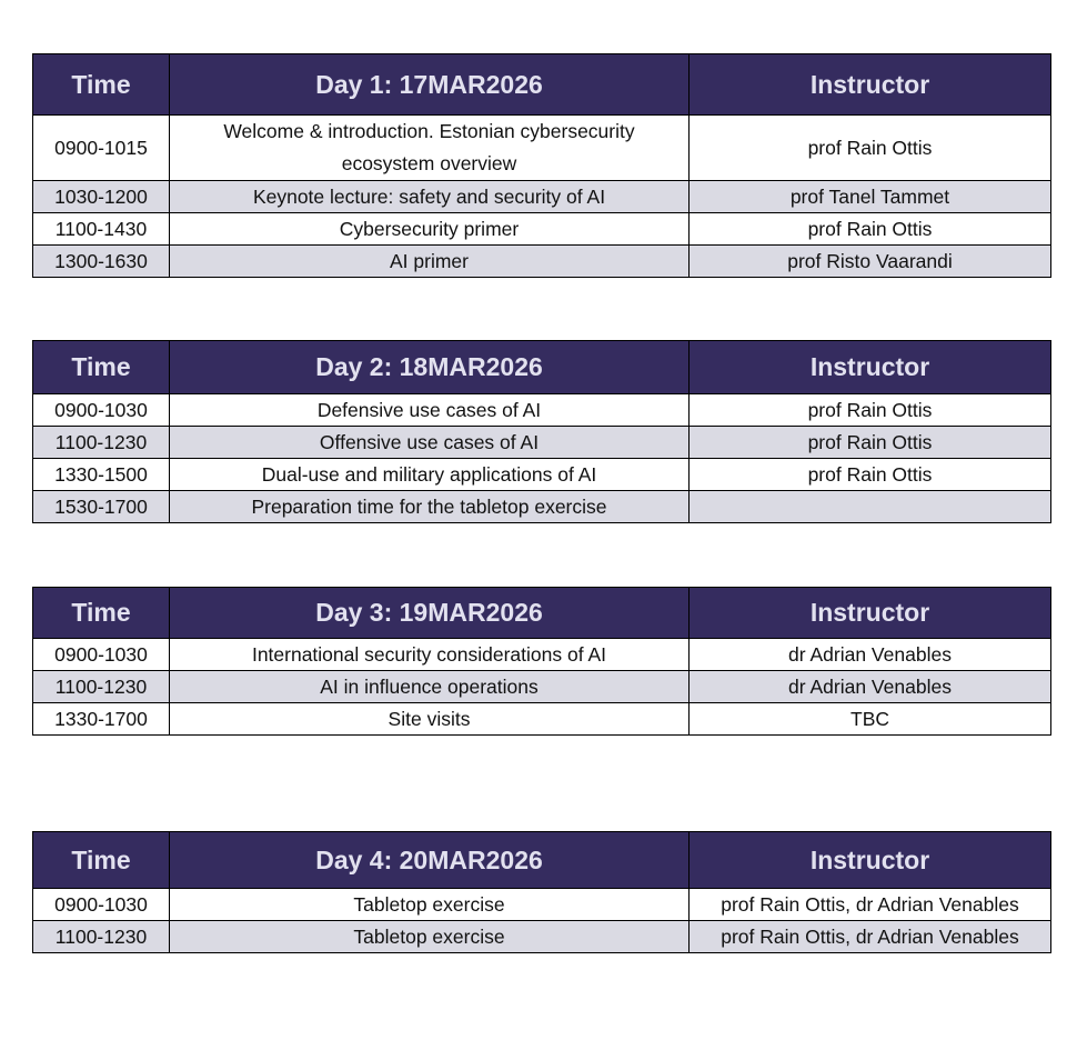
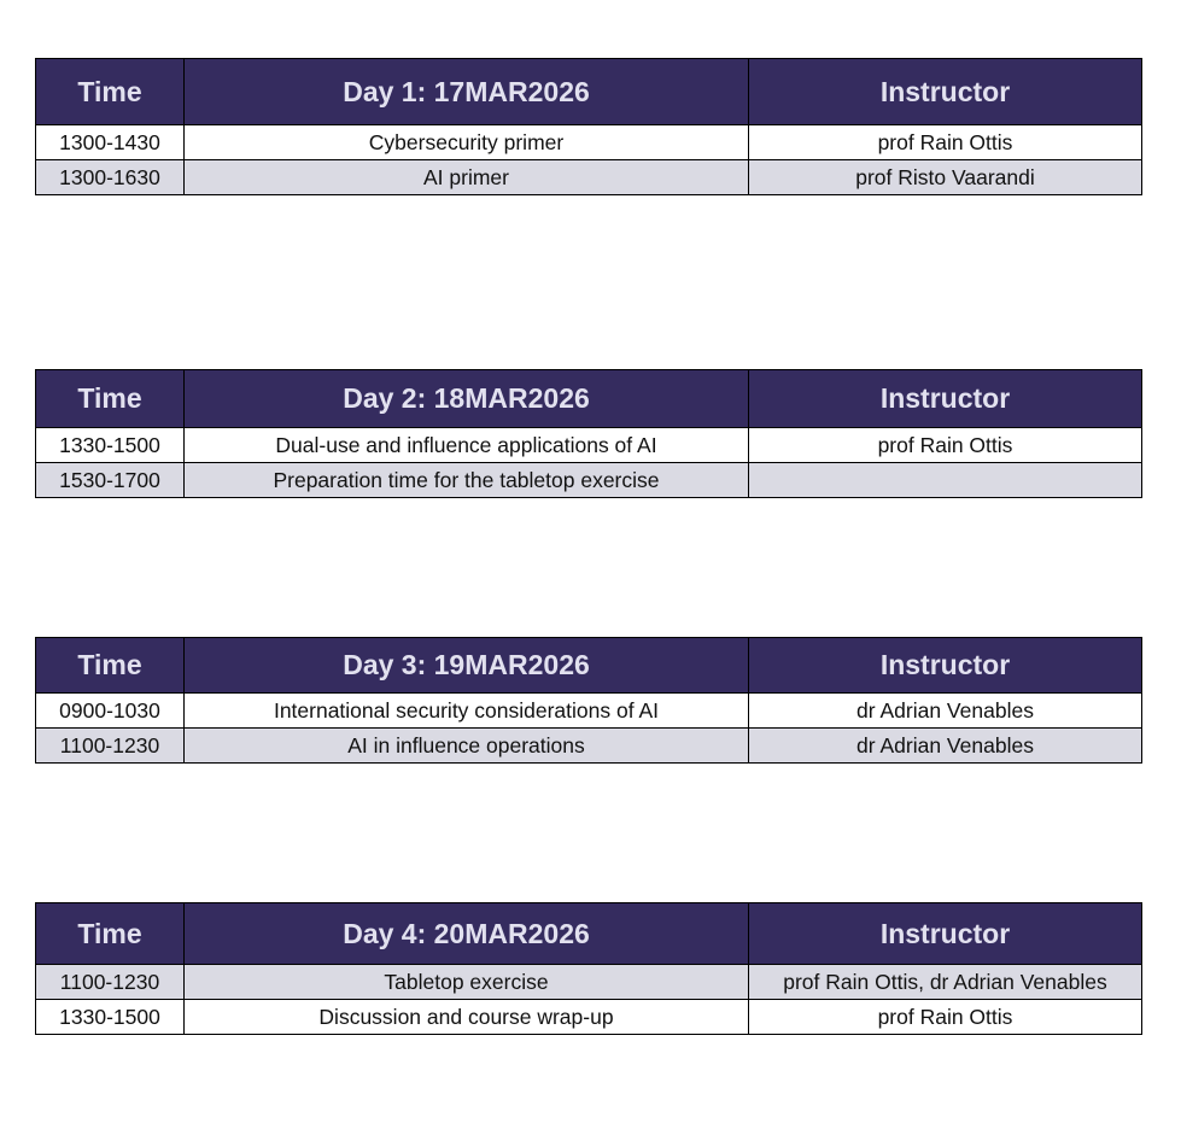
  Time	Day 1: 17MAR2026	Instructor
- 0900-1015	Welcome & introduction. Estonian cybersecurity ecosystem overview	prof Rain Ottis
- 1030-1200	Keynote lecture: safety and security of AI	prof Tanel Tammet
- 1100-1430	Cybersecurity primer	prof Rain Ottis
+ 1300-1430	Cybersecurity primer	prof Rain Ottis
  1300-1630	AI primer	prof Risto Vaarandi
  Time	Day 2: 18MAR2026	Instructor
- 0900-1030	Defensive use cases of AI	prof Rain Ottis
- 1100-1230	Offensive use cases of AI	prof Rain Ottis
- 1330-1500	Dual-use and military applications of AI	prof Rain Ottis
+ 1330-1500	Dual-use and influence applications of AI	prof Rain Ottis
  1530-1700	Preparation time for the tabletop exercise
  Time	Day 3: 19MAR2026	Instructor
  0900-1030	International security considerations of AI	dr Adrian Venables
  1100-1230	AI in influence operations	dr Adrian Venables
- 1330-1700	Site visits	TBC
  Time	Day 4: 20MAR2026	Instructor
- 0900-1030	Tabletop exercise	prof Rain Ottis, dr Adrian Venables
  1100-1230	Tabletop exercise	prof Rain Ottis, dr Adrian Venables
+ 1330-1500	Discussion and course wrap-up	prof Rain Ottis
